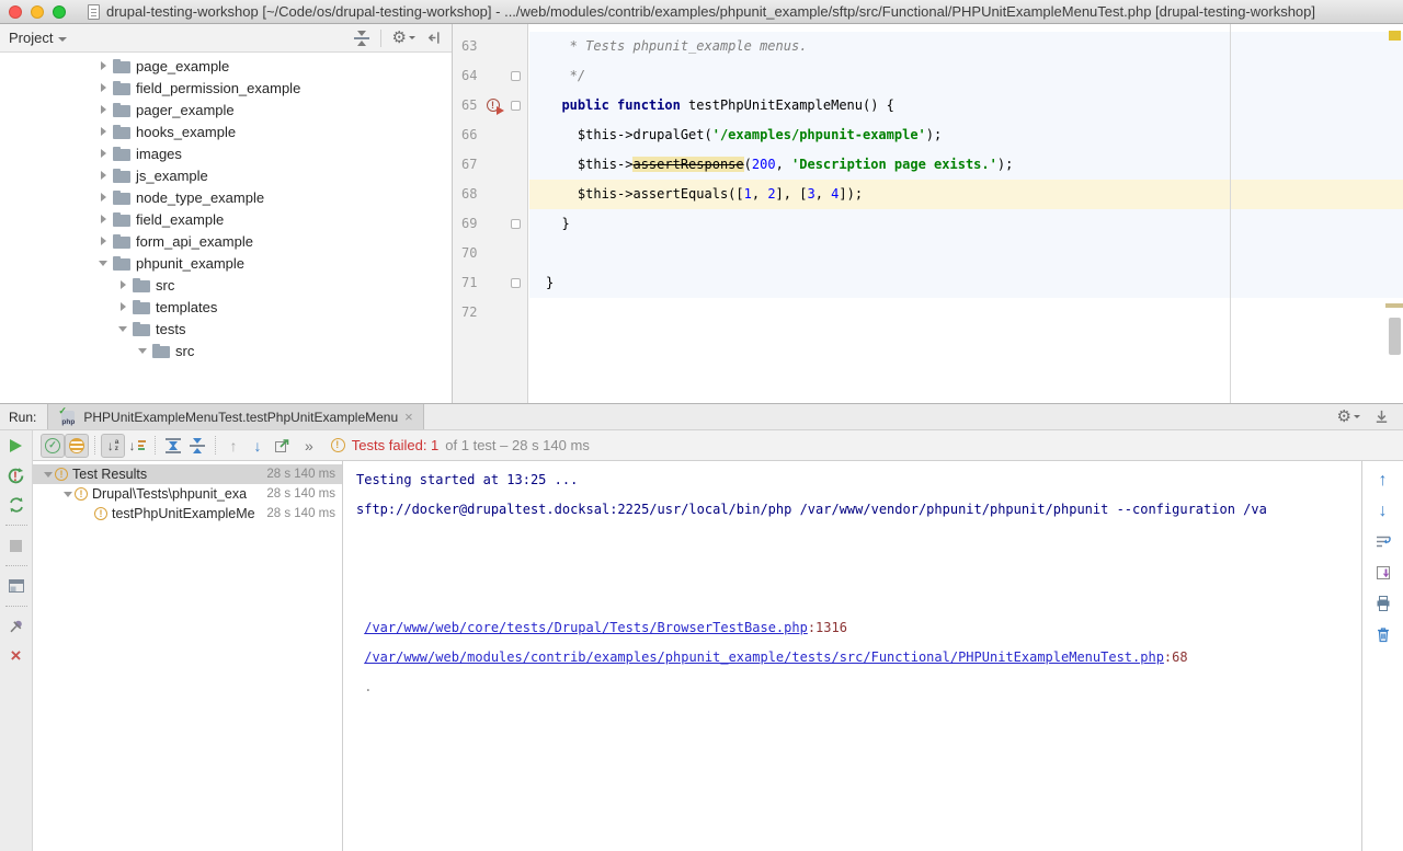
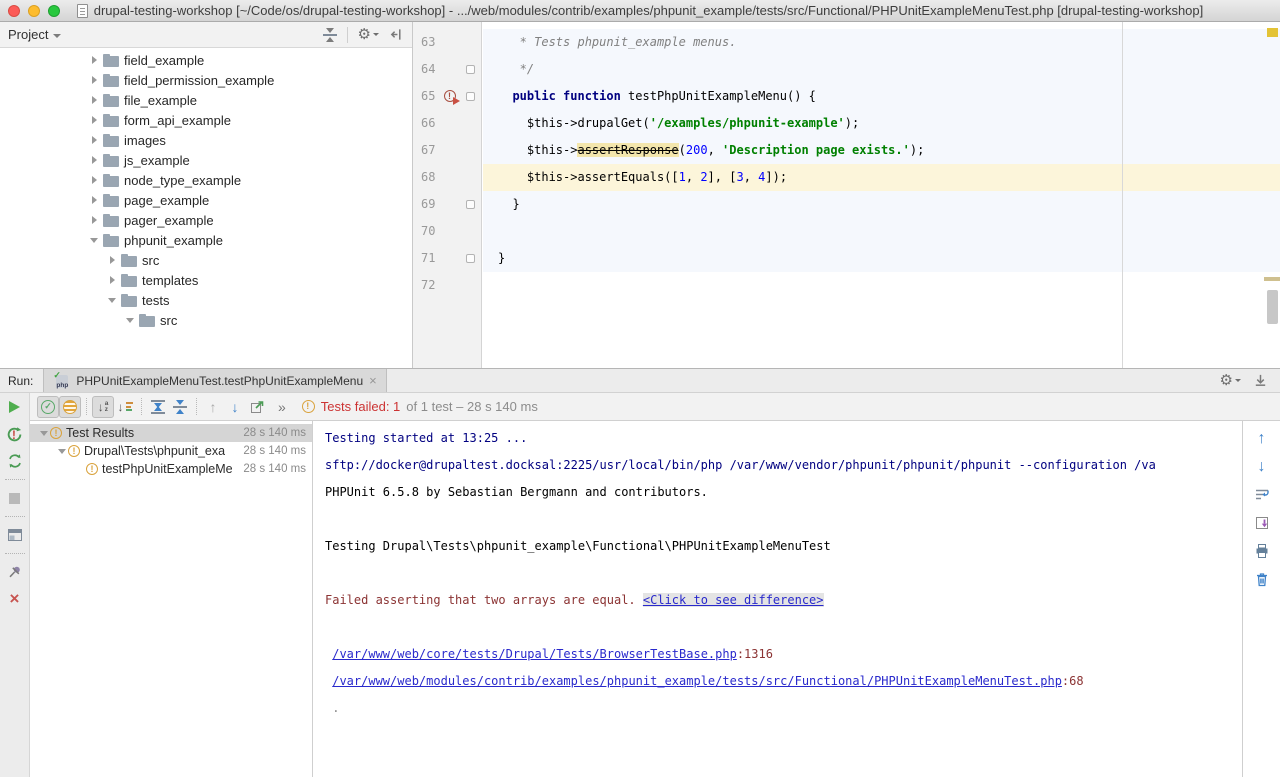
- drupal-testing-workshop [~/Code/os/drupal-testing-workshop] - .../web/modules/contrib/examples/phpunit_example/sftp/src/Functional/PHPUnitExampleMenuTest.php [drupal-testing-workshop]
+ drupal-testing-workshop [~/Code/os/drupal-testing-workshop] - .../web/modules/contrib/examples/phpunit_example/tests/src/Functional/PHPUnitExampleMenuTest.php [drupal-testing-workshop]
  Project
  ⚙
- page_example
+ field_example
  field_permission_example
+ file_example
- pager_example
+ form_api_example
- hooks_example
  images
  js_example
  node_type_example
- field_example
+ page_example
- form_api_example
+ pager_example
  phpunit_example
  src
  templates
  tests
  src
  63
  * Tests phpunit_example menus.
  64
  */
  65
  public function testPhpUnitExampleMenu() {
  66
  $this->drupalGet('/examples/phpunit-example');
  67
  $this->assertResponse(200, 'Description page exists.');
  68
  $this->assertEquals([1, 2], [3, 4]);
  69
  }
  70
  71
  }
  72
  Run:
  ✓
  PHPUnitExampleMenuTest.testPhpUnitExampleMenu
  ×
  ⚙
  !
  ×
  ✓
  ↓
  ↓
  ↑
  ↓
  »
  Tests failed: 1
  of 1 test – 28 s 140 ms
  Test Results
  28 s 140 ms
  Drupal\Tests\phpunit_exa
  28 s 140 ms
  testPhpUnitExampleMe
  28 s 140 ms
  Testing started at 13:25 ...
  sftp://docker@drupaltest.docksal:2225/usr/local/bin/php /var/www/vendor/phpunit/phpunit/phpunit --configuration /va
+ PHPUnit 6.5.8 by Sebastian Bergmann and contributors.
+ Testing Drupal\Tests\phpunit_example\Functional\PHPUnitExampleMenuTest
+ Failed asserting that two arrays are equal. <Click to see difference>
  /var/www/web/core/tests/Drupal/Tests/BrowserTestBase.php:1316
  /var/www/web/modules/contrib/examples/phpunit_example/tests/src/Functional/PHPUnitExampleMenuTest.php:68
  .
  ↑
  ↓
